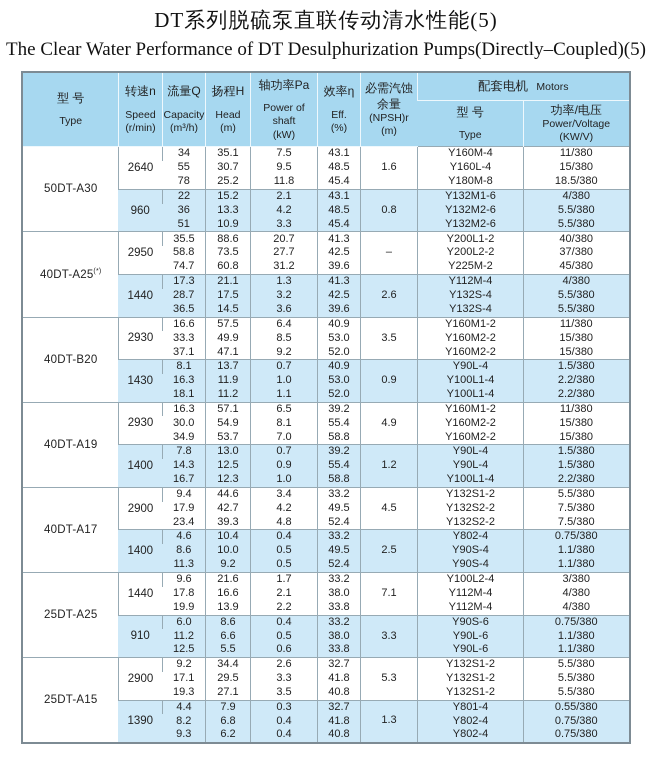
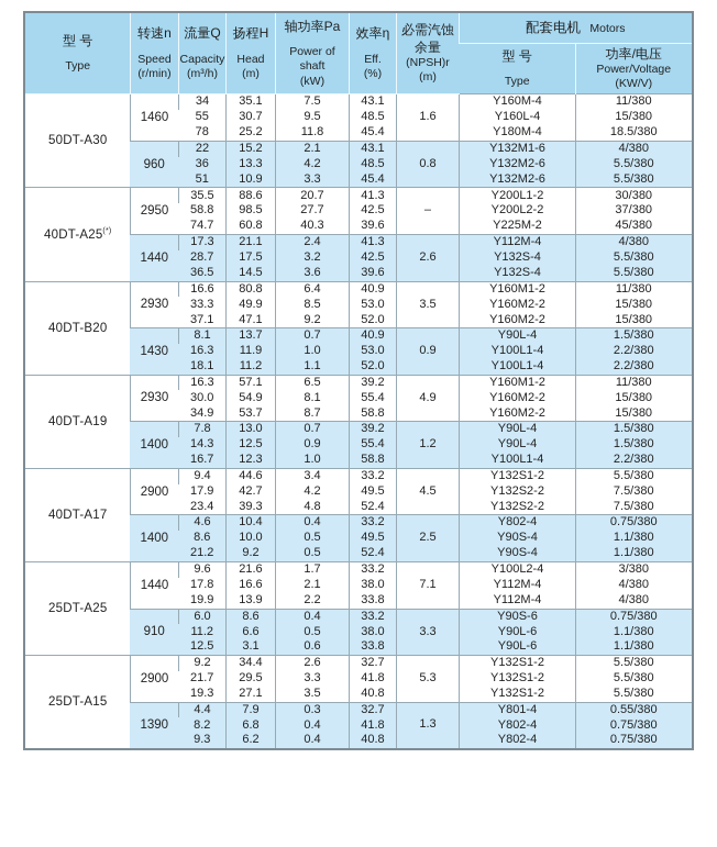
- DT系列脱硫泵直联传动清水性能(5)
- The Clear Water Performance of DT Desulphurization Pumps(Directly–Coupled)(5)
  型 号 Type	转速n Speed (r/min)	流量Q Capacity (m³/h)	扬程H Head (m)	轴功率Pa Power of shaft (kW)	效率η Eff. (%)	必需汽蚀 余量 (NPSH)r (m)	配套电机 Motors
  型 号 Type	功率/电压 Power/Voltage (KW/V)
- 50DT-A30	2640	34	35.1	7.5	43.1	1.6	Y160M-4	11/380
+ 50DT-A30	1460	34	35.1	7.5	43.1	1.6	Y160M-4	11/380
  55	30.7	9.5	48.5	Y160L-4	15/380
- 78	25.2	11.8	45.4	Y180M-8	18.5/380
+ 78	25.2	11.8	45.4	Y180M-4	18.5/380
  960	22	15.2	2.1	43.1	0.8	Y132M1-6	4/380
  36	13.3	4.2	48.5	Y132M2-6	5.5/380
  51	10.9	3.3	45.4	Y132M2-6	5.5/380
- 40DT-A25	2950	35.5	88.6	20.7	41.3	–	Y200L1-2	40/380
+ 40DT-A25	2950	35.5	88.6	20.7	41.3	–	Y200L1-2	30/380
- 58.8	73.5	27.7	42.5	Y200L2-2	37/380
+ 58.8	98.5	27.7	42.5	Y200L2-2	37/380
- 74.7	60.8	31.2	39.6	Y225M-2	45/380
+ 74.7	60.8	40.3	39.6	Y225M-2	45/380
- 1440	17.3	21.1	1.3	41.3	2.6	Y112M-4	4/380
+ 1440	17.3	21.1	2.4	41.3	2.6	Y112M-4	4/380
  28.7	17.5	3.2	42.5	Y132S-4	5.5/380
  36.5	14.5	3.6	39.6	Y132S-4	5.5/380
- 40DT-B20	2930	16.6	57.5	6.4	40.9	3.5	Y160M1-2	11/380
+ 40DT-B20	2930	16.6	80.8	6.4	40.9	3.5	Y160M1-2	11/380
  33.3	49.9	8.5	53.0	Y160M2-2	15/380
  37.1	47.1	9.2	52.0	Y160M2-2	15/380
  1430	8.1	13.7	0.7	40.9	0.9	Y90L-4	1.5/380
  16.3	11.9	1.0	53.0	Y100L1-4	2.2/380
  18.1	11.2	1.1	52.0	Y100L1-4	2.2/380
  40DT-A19	2930	16.3	57.1	6.5	39.2	4.9	Y160M1-2	11/380
  30.0	54.9	8.1	55.4	Y160M2-2	15/380
- 34.9	53.7	7.0	58.8	Y160M2-2	15/380
+ 34.9	53.7	8.7	58.8	Y160M2-2	15/380
  1400	7.8	13.0	0.7	39.2	1.2	Y90L-4	1.5/380
  14.3	12.5	0.9	55.4	Y90L-4	1.5/380
  16.7	12.3	1.0	58.8	Y100L1-4	2.2/380
  40DT-A17	2900	9.4	44.6	3.4	33.2	4.5	Y132S1-2	5.5/380
  17.9	42.7	4.2	49.5	Y132S2-2	7.5/380
  23.4	39.3	4.8	52.4	Y132S2-2	7.5/380
  1400	4.6	10.4	0.4	33.2	2.5	Y802-4	0.75/380
  8.6	10.0	0.5	49.5	Y90S-4	1.1/380
- 11.3	9.2	0.5	52.4	Y90S-4	1.1/380
+ 21.2	9.2	0.5	52.4	Y90S-4	1.1/380
  25DT-A25	1440	9.6	21.6	1.7	33.2	7.1	Y100L2-4	3/380
  17.8	16.6	2.1	38.0	Y112M-4	4/380
  19.9	13.9	2.2	33.8	Y112M-4	4/380
  910	6.0	8.6	0.4	33.2	3.3	Y90S-6	0.75/380
  11.2	6.6	0.5	38.0	Y90L-6	1.1/380
- 12.5	5.5	0.6	33.8	Y90L-6	1.1/380
+ 12.5	3.1	0.6	33.8	Y90L-6	1.1/380
  25DT-A15	2900	9.2	34.4	2.6	32.7	5.3	Y132S1-2	5.5/380
- 17.1	29.5	3.3	41.8	Y132S1-2	5.5/380
+ 21.7	29.5	3.3	41.8	Y132S1-2	5.5/380
  19.3	27.1	3.5	40.8	Y132S1-2	5.5/380
  1390	4.4	7.9	0.3	32.7	1.3	Y801-4	0.55/380
  8.2	6.8	0.4	41.8	Y802-4	0.75/380
  9.3	6.2	0.4	40.8	Y802-4	0.75/380
